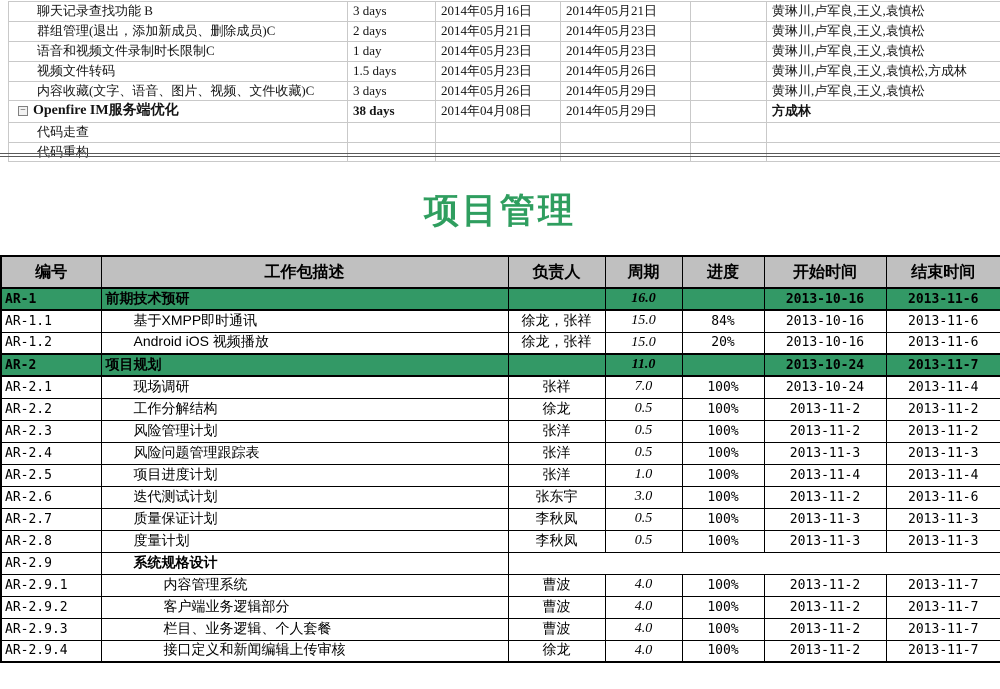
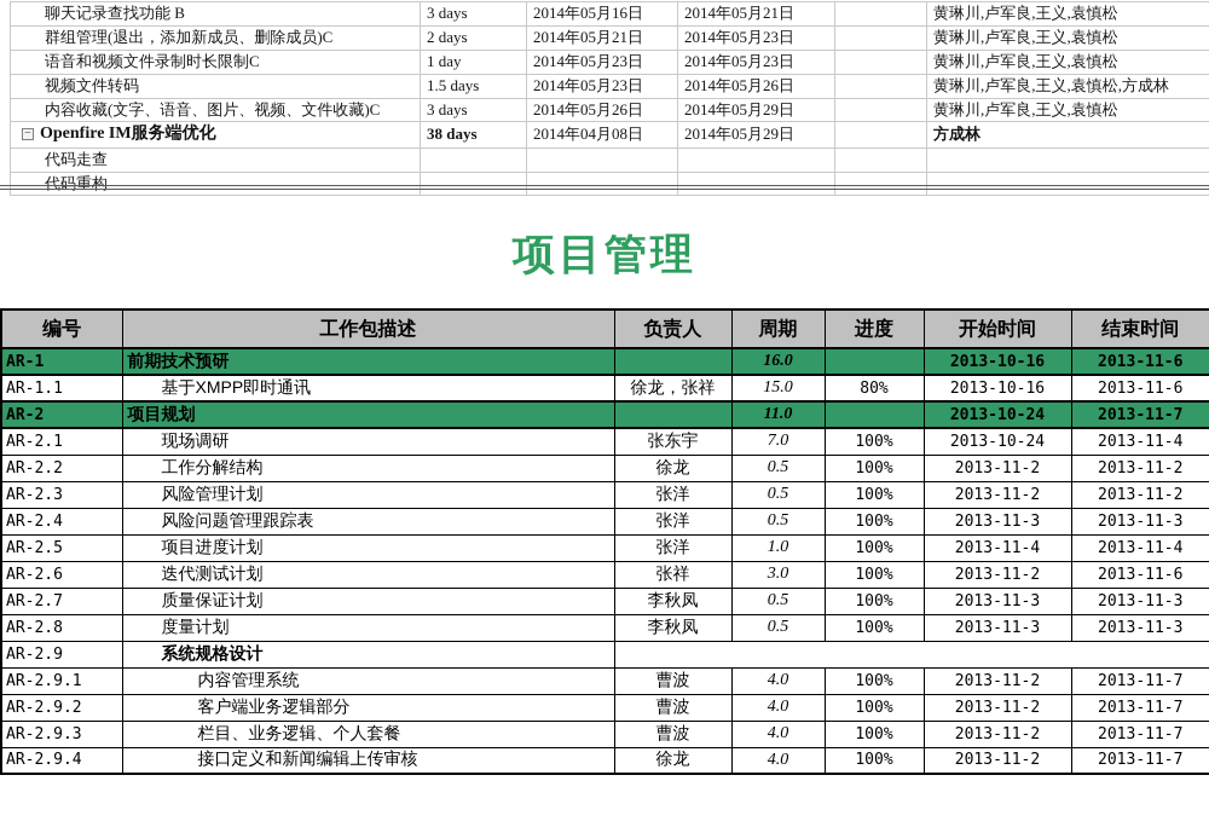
  聊天记录查找功能 B	3 days	2014年05月16日	2014年05月21日		黄琳川,卢军良,王义,袁慎松
  群组管理(退出，添加新成员、删除成员)C	2 days	2014年05月21日	2014年05月23日		黄琳川,卢军良,王义,袁慎松
  语音和视频文件录制时长限制C	1 day	2014年05月23日	2014年05月23日		黄琳川,卢军良,王义,袁慎松
  视频文件转码	1.5 days	2014年05月23日	2014年05月26日		黄琳川,卢军良,王义,袁慎松,方成林
  内容收藏(文字、语音、图片、视频、文件收藏)C	3 days	2014年05月26日	2014年05月29日		黄琳川,卢军良,王义,袁慎松
  − Openfire IM服务端优化	38 days	2014年04月08日	2014年05月29日		方成林
  代码走查
  代码重构
  项目管理
  编号	工作包描述	负责人	周期	进度	开始时间	结束时间
  AR-1	前期技术预研		16.0		2013-10-16	2013-11-6
- AR-1.1	基于XMPP即时通讯	徐龙，张祥	15.0	84%	2013-10-16	2013-11-6
+ AR-1.1	基于XMPP即时通讯	徐龙，张祥	15.0	80%	2013-10-16	2013-11-6
- AR-1.2	Android iOS 视频播放	徐龙，张祥	15.0	20%	2013-10-16	2013-11-6
  AR-2	项目规划		11.0		2013-10-24	2013-11-7
- AR-2.1	现场调研	张祥	7.0	100%	2013-10-24	2013-11-4
+ AR-2.1	现场调研	张东宇	7.0	100%	2013-10-24	2013-11-4
  AR-2.2	工作分解结构	徐龙	0.5	100%	2013-11-2	2013-11-2
  AR-2.3	风险管理计划	张洋	0.5	100%	2013-11-2	2013-11-2
  AR-2.4	风险问题管理跟踪表	张洋	0.5	100%	2013-11-3	2013-11-3
  AR-2.5	项目进度计划	张洋	1.0	100%	2013-11-4	2013-11-4
- AR-2.6	迭代测试计划	张东宇	3.0	100%	2013-11-2	2013-11-6
+ AR-2.6	迭代测试计划	张祥	3.0	100%	2013-11-2	2013-11-6
  AR-2.7	质量保证计划	李秋凤	0.5	100%	2013-11-3	2013-11-3
  AR-2.8	度量计划	李秋凤	0.5	100%	2013-11-3	2013-11-3
  AR-2.9	系统规格设计
  AR-2.9.1	内容管理系统	曹波	4.0	100%	2013-11-2	2013-11-7
  AR-2.9.2	客户端业务逻辑部分	曹波	4.0	100%	2013-11-2	2013-11-7
  AR-2.9.3	栏目、业务逻辑、个人套餐	曹波	4.0	100%	2013-11-2	2013-11-7
  AR-2.9.4	接口定义和新闻编辑上传审核	徐龙	4.0	100%	2013-11-2	2013-11-7
